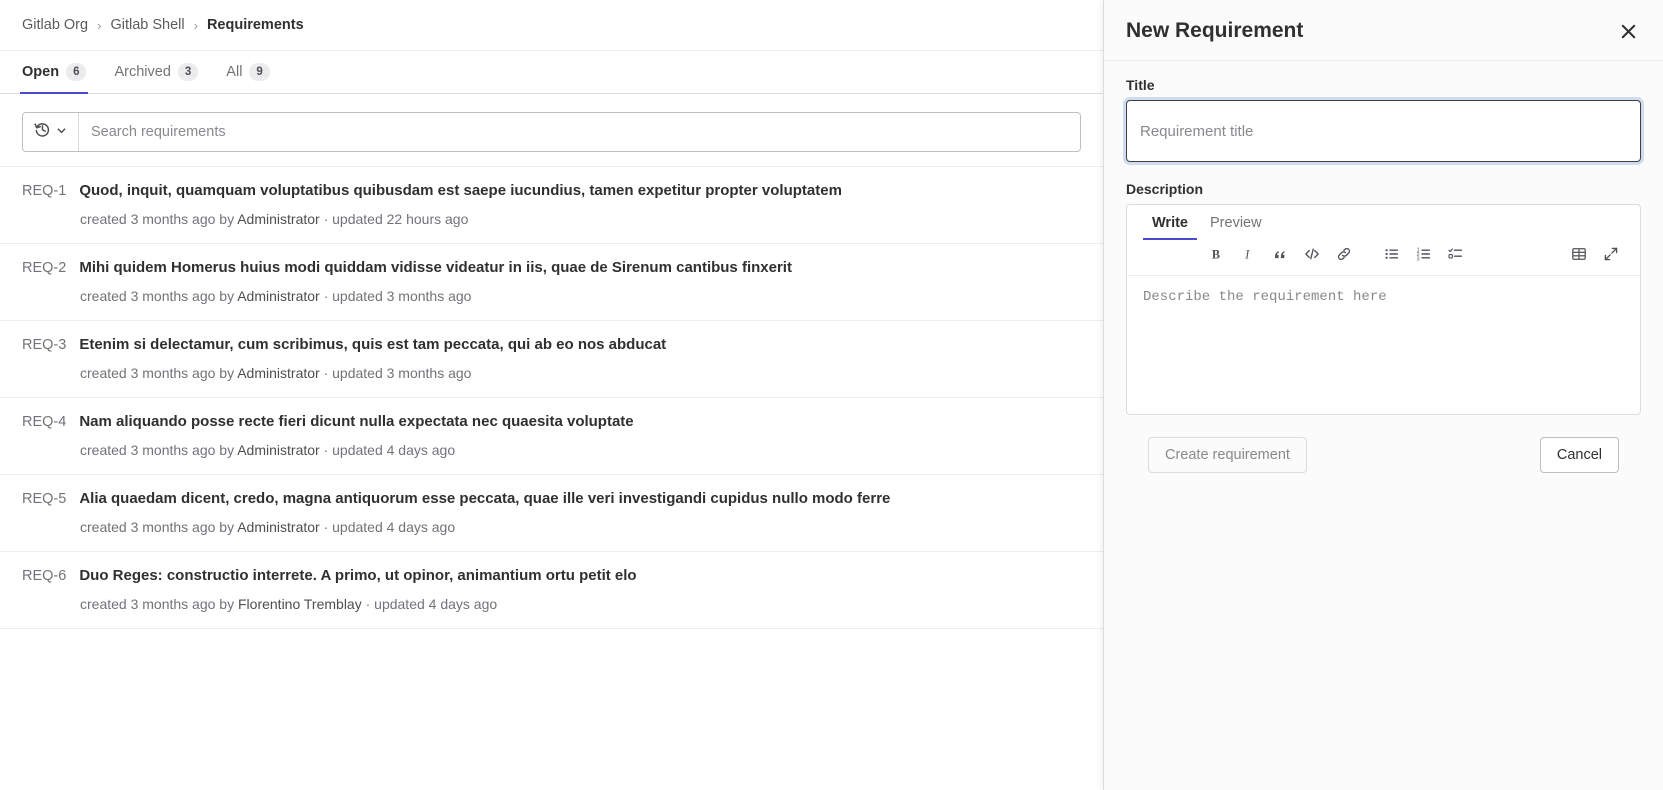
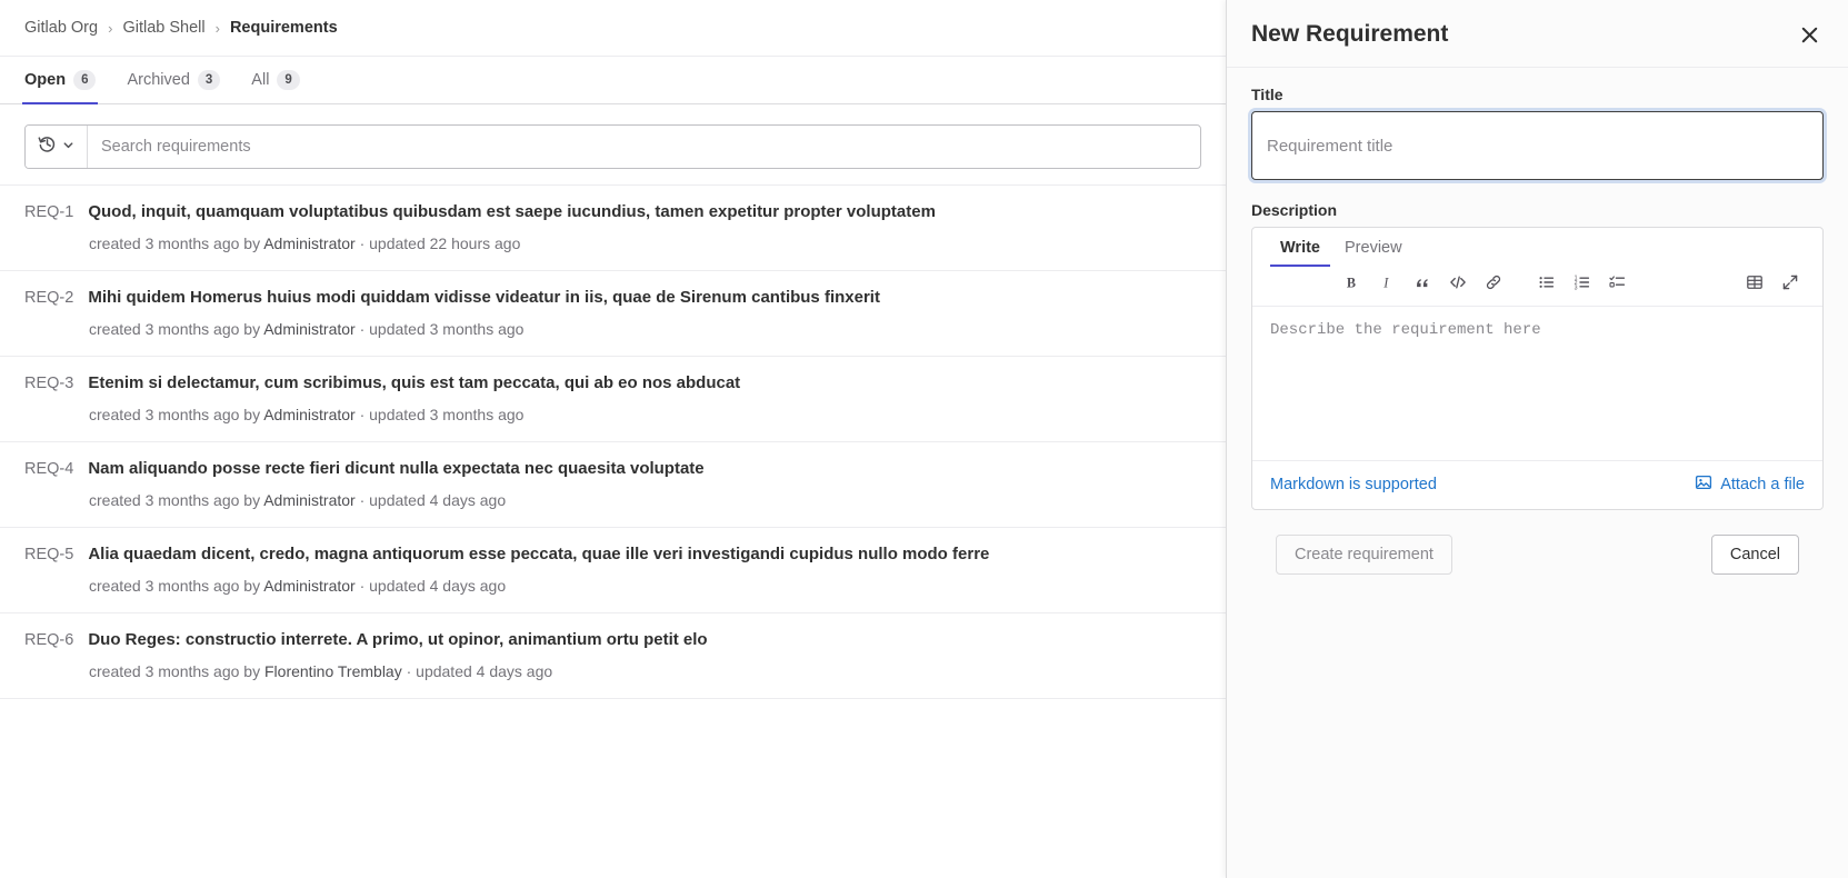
  Gitlab Org
  ›
  Gitlab Shell
  ›
  Requirements
  Open
  6
  Archived
  3
  All
  9
  Search requirements
  REQ-1
  Quod, inquit, quamquam voluptatibus quibusdam est saepe iucundius, tamen expetitur propter voluptatem
  created 3 months ago by Administrator · updated 22 hours ago
  REQ-2
  Mihi quidem Homerus huius modi quiddam vidisse videatur in iis, quae de Sirenum cantibus finxerit
  created 3 months ago by Administrator · updated 3 months ago
  REQ-3
  Etenim si delectamur, cum scribimus, quis est tam peccata, qui ab eo nos abducat
  created 3 months ago by Administrator · updated 3 months ago
  REQ-4
  Nam aliquando posse recte fieri dicunt nulla expectata nec quaesita voluptate
  created 3 months ago by Administrator · updated 4 days ago
  REQ-5
  Alia quaedam dicent, credo, magna antiquorum esse peccata, quae ille veri investigandi cupidus nullo modo ferre
  created 3 months ago by Administrator · updated 4 days ago
  REQ-6
  Duo Reges: constructio interrete. A primo, ut opinor, animantium ortu petit elo
  created 3 months ago by Florentino Tremblay · updated 4 days ago
  New Requirement
  Title
  Requirement title
  Description
  Write
  Preview
  B
  I
  Describe the requirement here
+ Markdown is supported
+ Attach a file
  Create requirement
  Cancel
